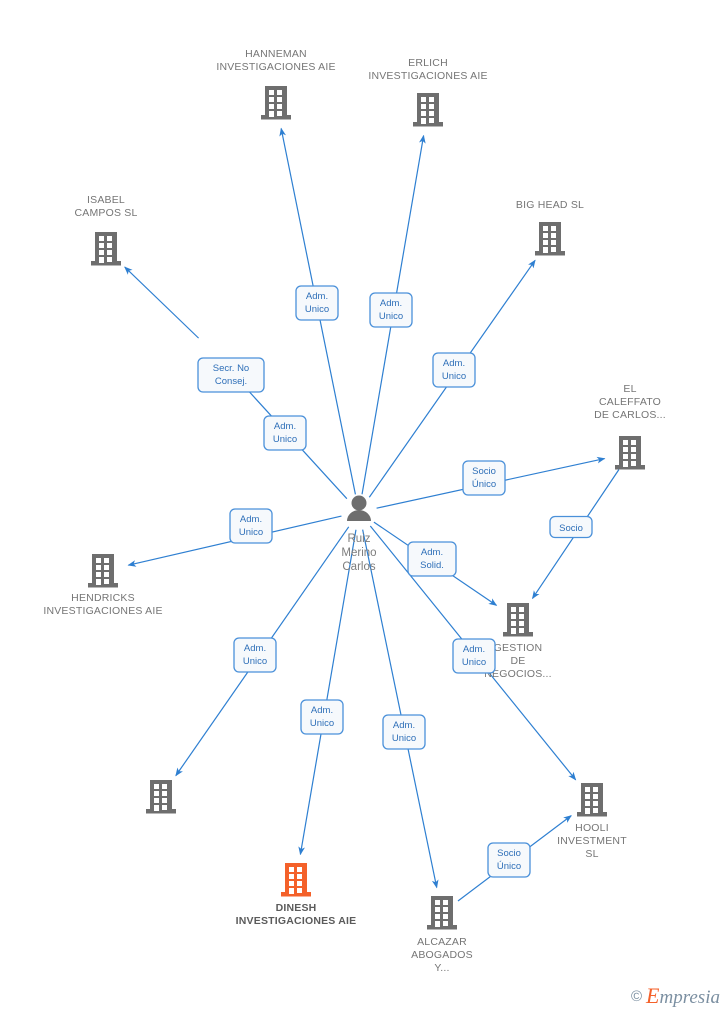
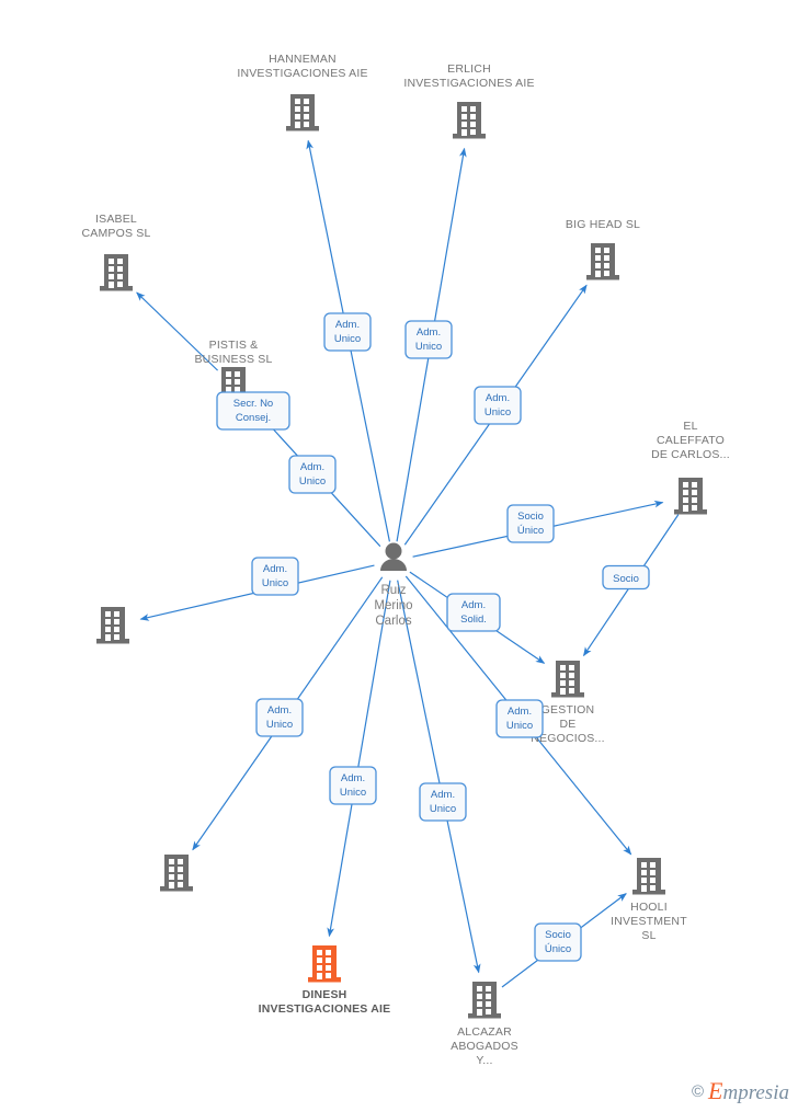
  HANNEMAN INVESTIGACIONES AIE
  ERLICH INVESTIGACIONES AIE
  ISABEL CAMPOS SL
  BIG HEAD SL
+ PISTIS & BUSINESS SL
  EL CALEFFATO DE CARLOS...
- HENDRICKS INVESTIGACIONES AIE
  GESTION DE NEGOCIOS...
  HOOLI INVESTMENT SL
  DINESH INVESTIGACIONES AIE
  ALCAZAR ABOGADOS Y...
  Ruiz Merino Carlos
  Adm. Unico
  Adm. Unico
  Adm. Unico
  Adm. Unico
  Secr. No Consej.
  Socio Único
  Socio
  Adm. Unico
  Adm. Solid.
  Adm. Unico
  Adm. Unico
  Adm. Unico
  Adm. Unico
  Socio Único
  ©
  Empresia
